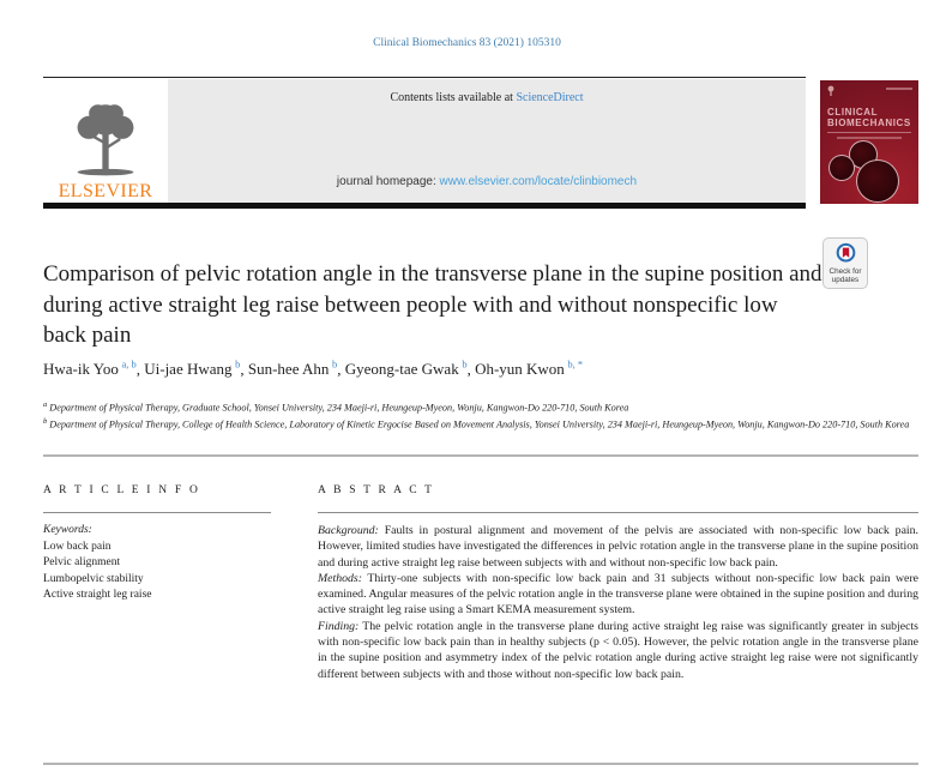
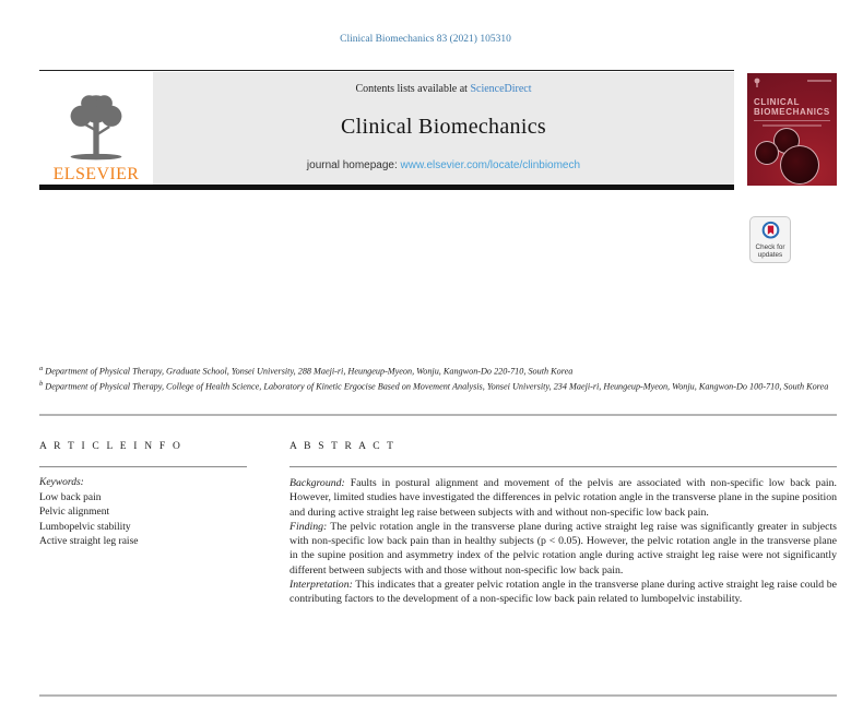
  Clinical Biomechanics 83 (2021) 105310
  ELSEVIER
  Contents lists available at ScienceDirect
+ Clinical Biomechanics
  journal homepage: www.elsevier.com/locate/clinbiomech
  CLINICAL
  BIOMECHANICS
- Comparison of pelvic rotation angle in the transverse plane in the supine position and during active straight leg raise between people with and without nonspecific low back pain
- Hwa-ik Yoo a, b, Ui-jae Hwang b, Sun-hee Ahn b, Gyeong-tae Gwak b, Oh-yun Kwon b, *
- Department of Physical Therapy, Graduate School, Yonsei University, 234 Maeji-ri, Heungeup-Myeon, Wonju, Kangwon-Do 220-710, South Korea
+ Department of Physical Therapy, Graduate School, Yonsei University, 288 Maeji-ri, Heungeup-Myeon, Wonju, Kangwon-Do 220-710, South Korea
- Department of Physical Therapy, College of Health Science, Laboratory of Kinetic Ergocise Based on Movement Analysis, Yonsei University, 234 Maeji-ri, Heungeup-Myeon, Wonju, Kangwon-Do 220-710, South Korea
+ Department of Physical Therapy, College of Health Science, Laboratory of Kinetic Ergocise Based on Movement Analysis, Yonsei University, 234 Maeji-ri, Heungeup-Myeon, Wonju, Kangwon-Do 100-710, South Korea
  A R T I C L E I N F O
  Keywords:
  Low back pain
  Pelvic alignment
  Lumbopelvic stability
  Active straight leg raise
  A B S T R A C T
  Background: Faults in postural alignment and movement of the pelvis are associated with non-specific low back pain. However, limited studies have investigated the differences in pelvic rotation angle in the transverse plane in the supine position and during active straight leg raise between subjects with and without non-specific low back pain.
- Methods: Thirty-one subjects with non-specific low back pain and 31 subjects without non-specific low back pain were examined. Angular measures of the pelvic rotation angle in the transverse plane were obtained in the supine position and during active straight leg raise using a Smart KEMA measurement system.
  Finding: The pelvic rotation angle in the transverse plane during active straight leg raise was significantly greater in subjects with non-specific low back pain than in healthy subjects (p < 0.05). However, the pelvic rotation angle in the transverse plane in the supine position and asymmetry index of the pelvic rotation angle during active straight leg raise were not significantly different between subjects with and those without non-specific low back pain.
+ Interpretation: This indicates that a greater pelvic rotation angle in the transverse plane during active straight leg raise could be contributing factors to the development of a non-specific low back pain related to lumbopelvic instability.
